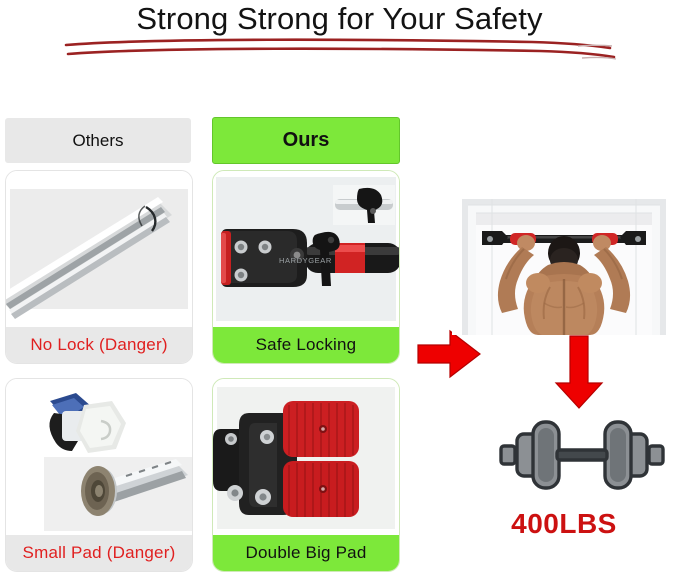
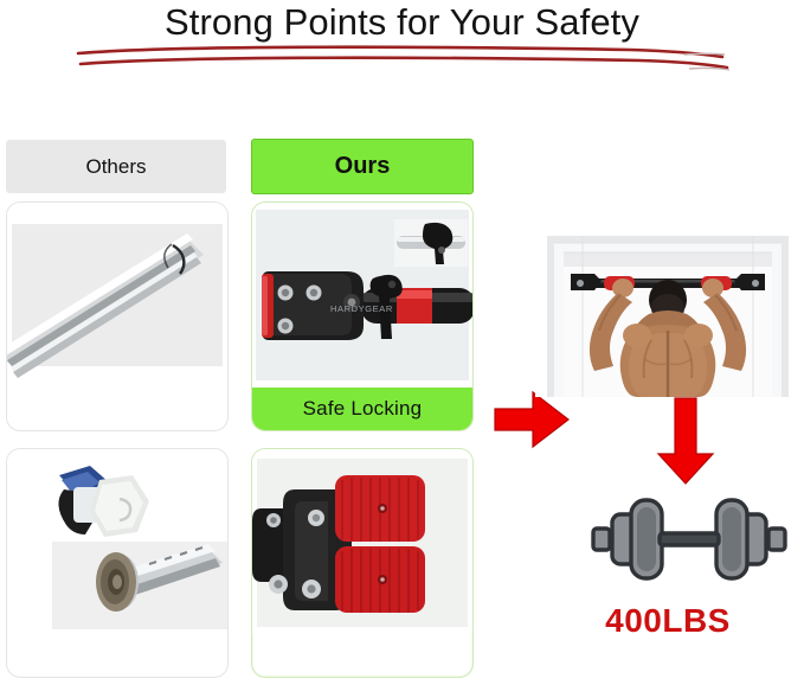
- Strong Strong for Your Safety
+ Strong Points for Your Safety
  Others
  Ours
- No Lock (Danger)
  HARDYGEAR
  Safe Locking
- Small Pad (Danger)
- Double Big Pad
  400LBS
